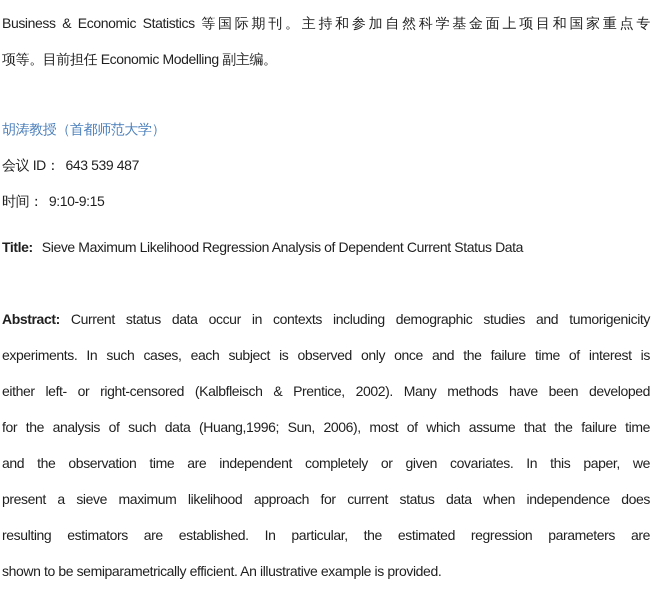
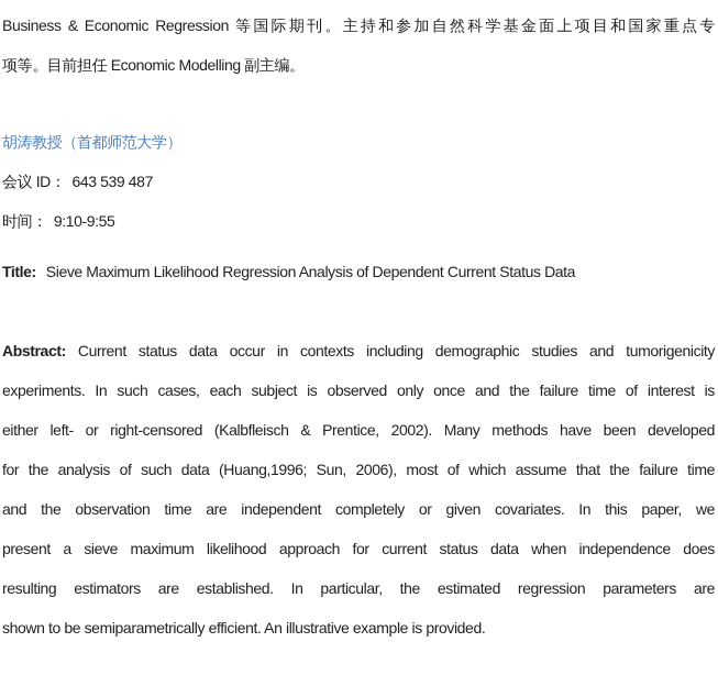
- Business & Economic Statistics 等国际期刊。主持和参加自然科学基金面上项目和国家重点专
+ Business & Economic Regression 等国际期刊。主持和参加自然科学基金面上项目和国家重点专
  项等。目前担任 Economic Modelling 副主编。
  胡涛教授（首都师范大学）
  会议 ID： 643 539 487
- 时间： 9:10-9:15
+ 时间： 9:10-9:55
  Title: Sieve Maximum Likelihood Regression Analysis of Dependent Current Status Data
  Abstract: Current status data occur in contexts including demographic studies and tumorigenicity
  experiments. In such cases, each subject is observed only once and the failure time of interest is
  either left- or right-censored (Kalbfleisch & Prentice, 2002). Many methods have been developed
  for the analysis of such data (Huang,1996; Sun, 2006), most of which assume that the failure time
  and the observation time are independent completely or given covariates. In this paper, we
  present a sieve maximum likelihood approach for current status data when independence does
  resulting estimators are established. In particular, the estimated regression parameters are
  shown to be semiparametrically efficient. An illustrative example is provided.
